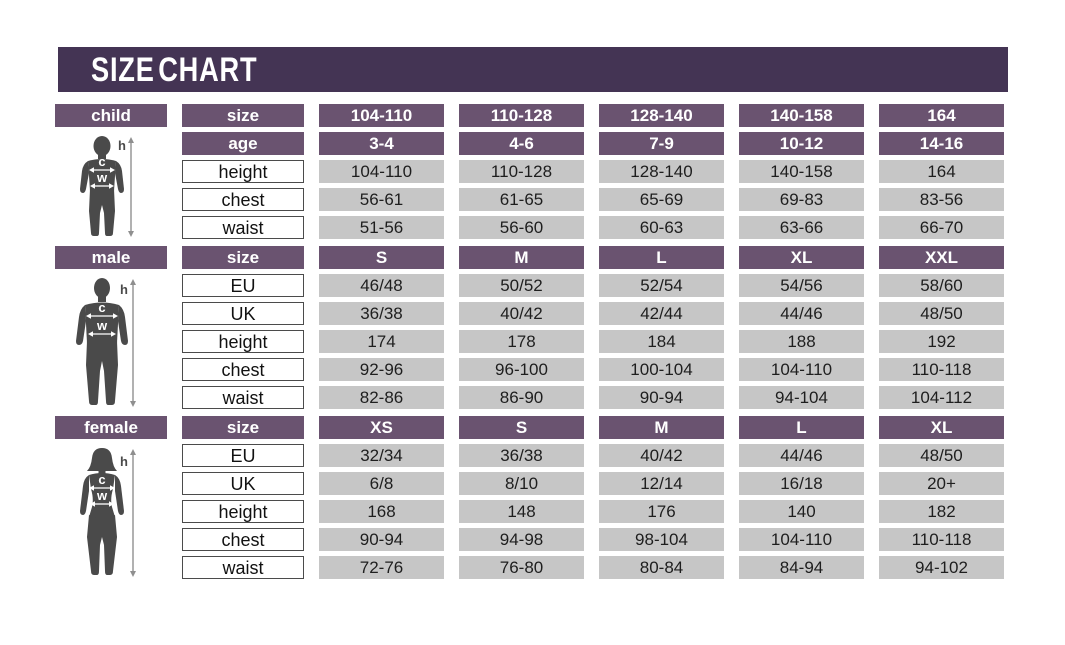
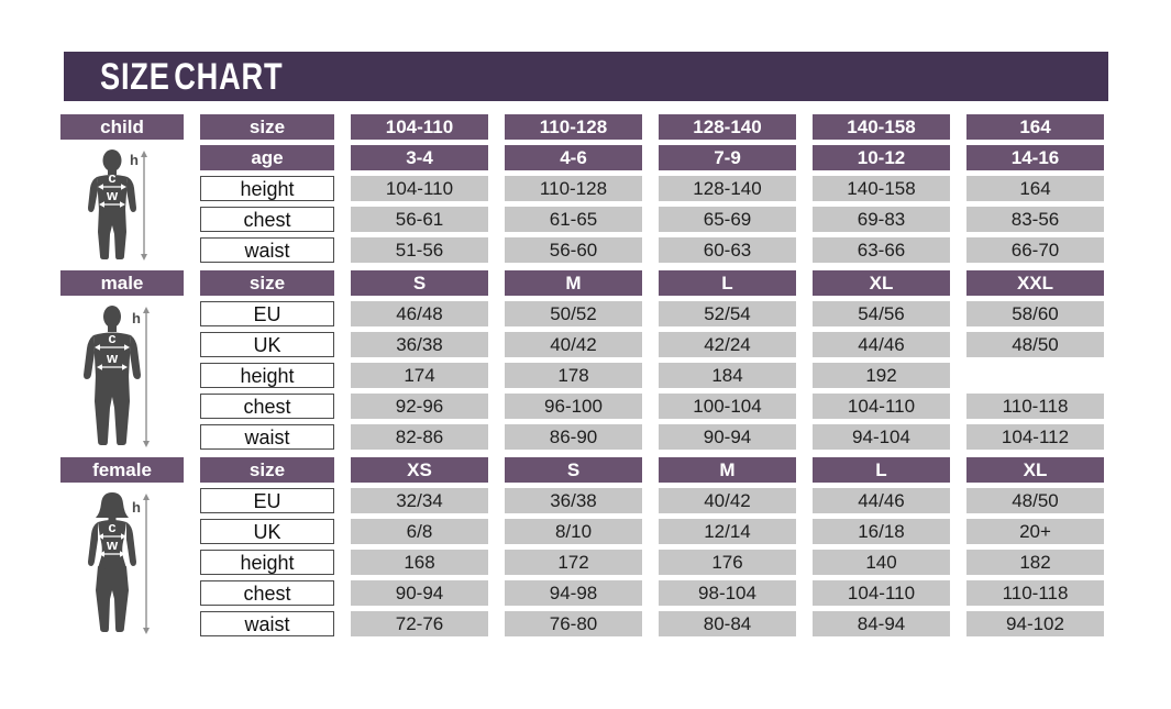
  SIZE CHART
  child
  h
  c
  w
  size
  104-110
  110-128
  128-140
  140-158
  164
  age
  3-4
  4-6
  7-9
  10-12
  14-16
  height
  104-110
  110-128
  128-140
  140-158
  164
  chest
  56-61
  61-65
  65-69
  69-83
  83-56
  waist
  51-56
  56-60
  60-63
  63-66
  66-70
  male
  h
  c
  w
  size
  S
  M
  L
  XL
  XXL
  EU
  46/48
  50/52
  52/54
  54/56
  58/60
  UK
  36/38
  40/42
- 42/44
+ 42/24
  44/46
  48/50
  height
  174
  178
  184
- 188
  192
  chest
  92-96
  96-100
  100-104
  104-110
  110-118
  waist
  82-86
  86-90
  90-94
  94-104
  104-112
  female
  h
  c
  w
  size
  XS
  S
  M
  L
  XL
  EU
  32/34
  36/38
  40/42
  44/46
  48/50
  UK
  6/8
  8/10
  12/14
  16/18
  20+
  height
  168
- 148
+ 172
  176
  140
  182
  chest
  90-94
  94-98
  98-104
  104-110
  110-118
  waist
  72-76
  76-80
  80-84
  84-94
  94-102
